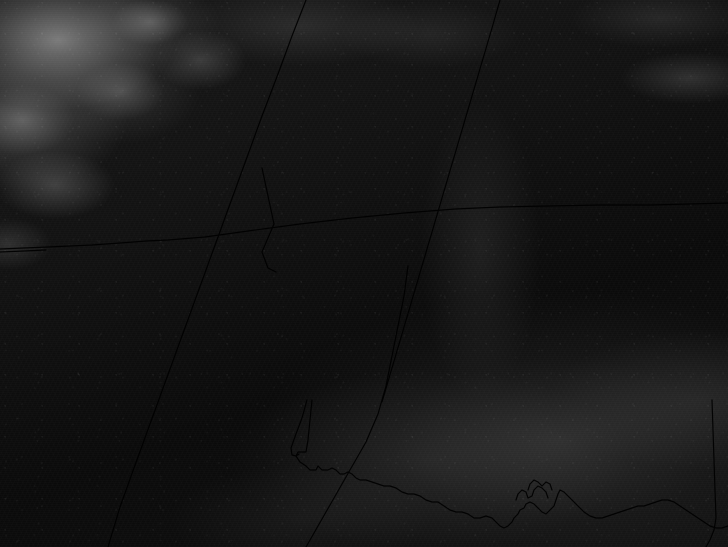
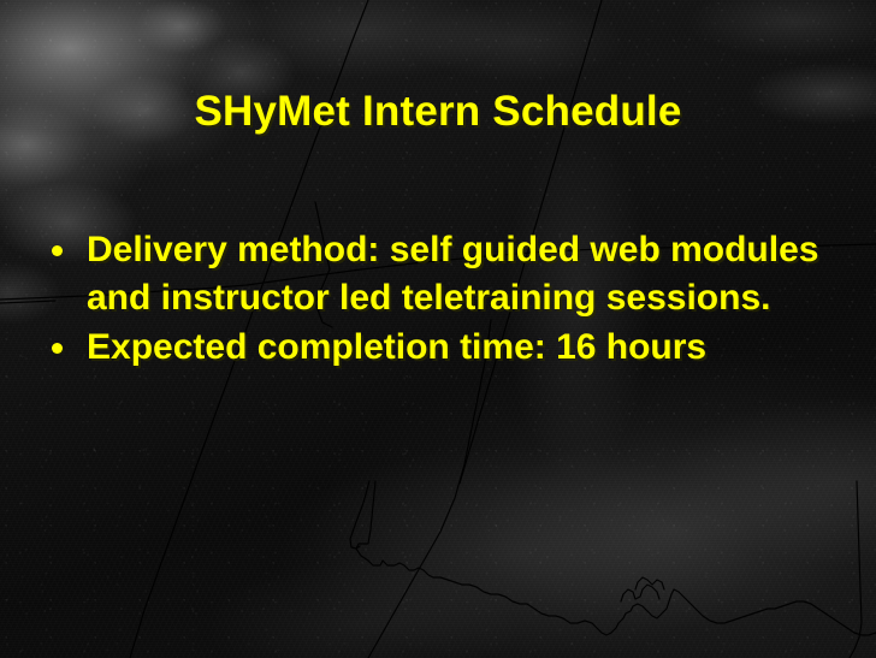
+ SHyMet Intern Schedule
+ Delivery method: self guided web modules and instructor led teletraining sessions.
+ Expected completion time: 16 hours
